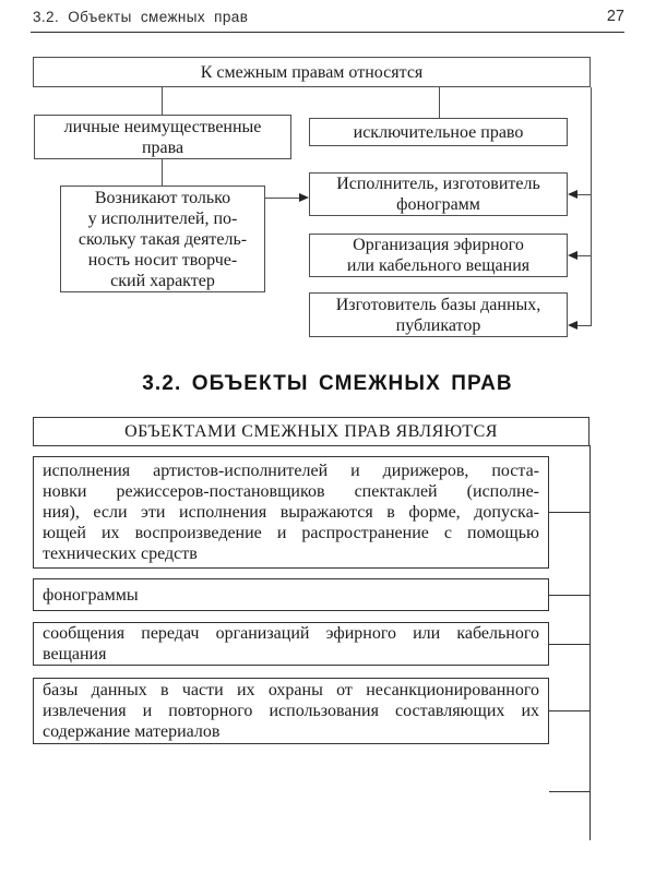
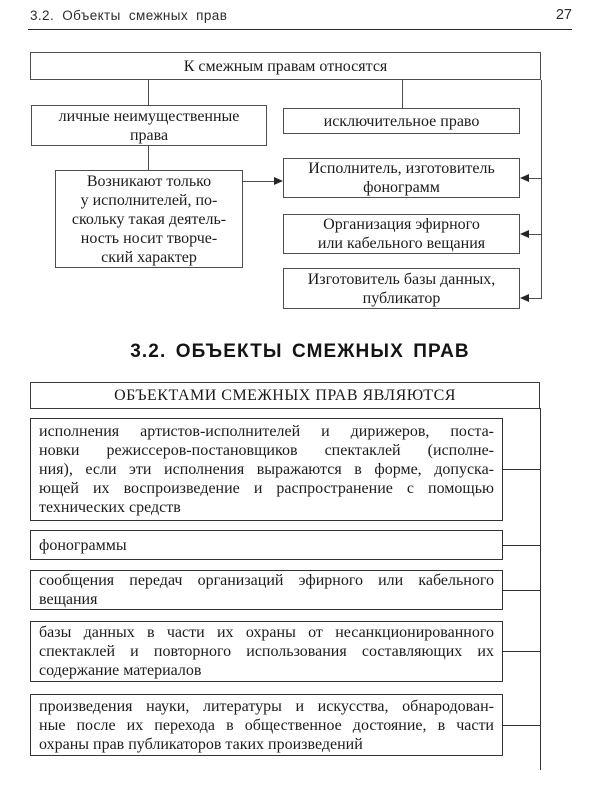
  3.2. Объекты смежных прав
  27
  К смежным правам относятся
  личные неимущественные
  права
  исключительное право
  Возникают только
  у исполнителей, по-
  скольку такая деятель-
  ность носит творче-
  ский характер
  Исполнитель, изготовитель
  фонограмм
  Организация эфирного
  или кабельного вещания
  Изготовитель базы данных,
  публикатор
  3.2. ОБЪЕКТЫ СМЕЖНЫХ ПРАВ
  ОБЪЕКТАМИ СМЕЖНЫХ ПРАВ ЯВЛЯЮТСЯ
  исполнения артистов-исполнителей и дирижеров, поста-
  новки режиссеров-постановщиков спектаклей (исполне-
  ния), если эти исполнения выражаются в форме, допуска-
  ющей их воспроизведение и распространение с помощью
  технических средств
  фонограммы
  сообщения передач организаций эфирного или кабельного
  вещания
  базы данных в части их охраны от несанкционированного
- извлечения и повторного использования составляющих их
+ спектаклей и повторного использования составляющих их
  содержание материалов
+ произведения науки, литературы и искусства, обнародован-
+ ные после их перехода в общественное достояние, в части
+ охраны прав публикаторов таких произведений
